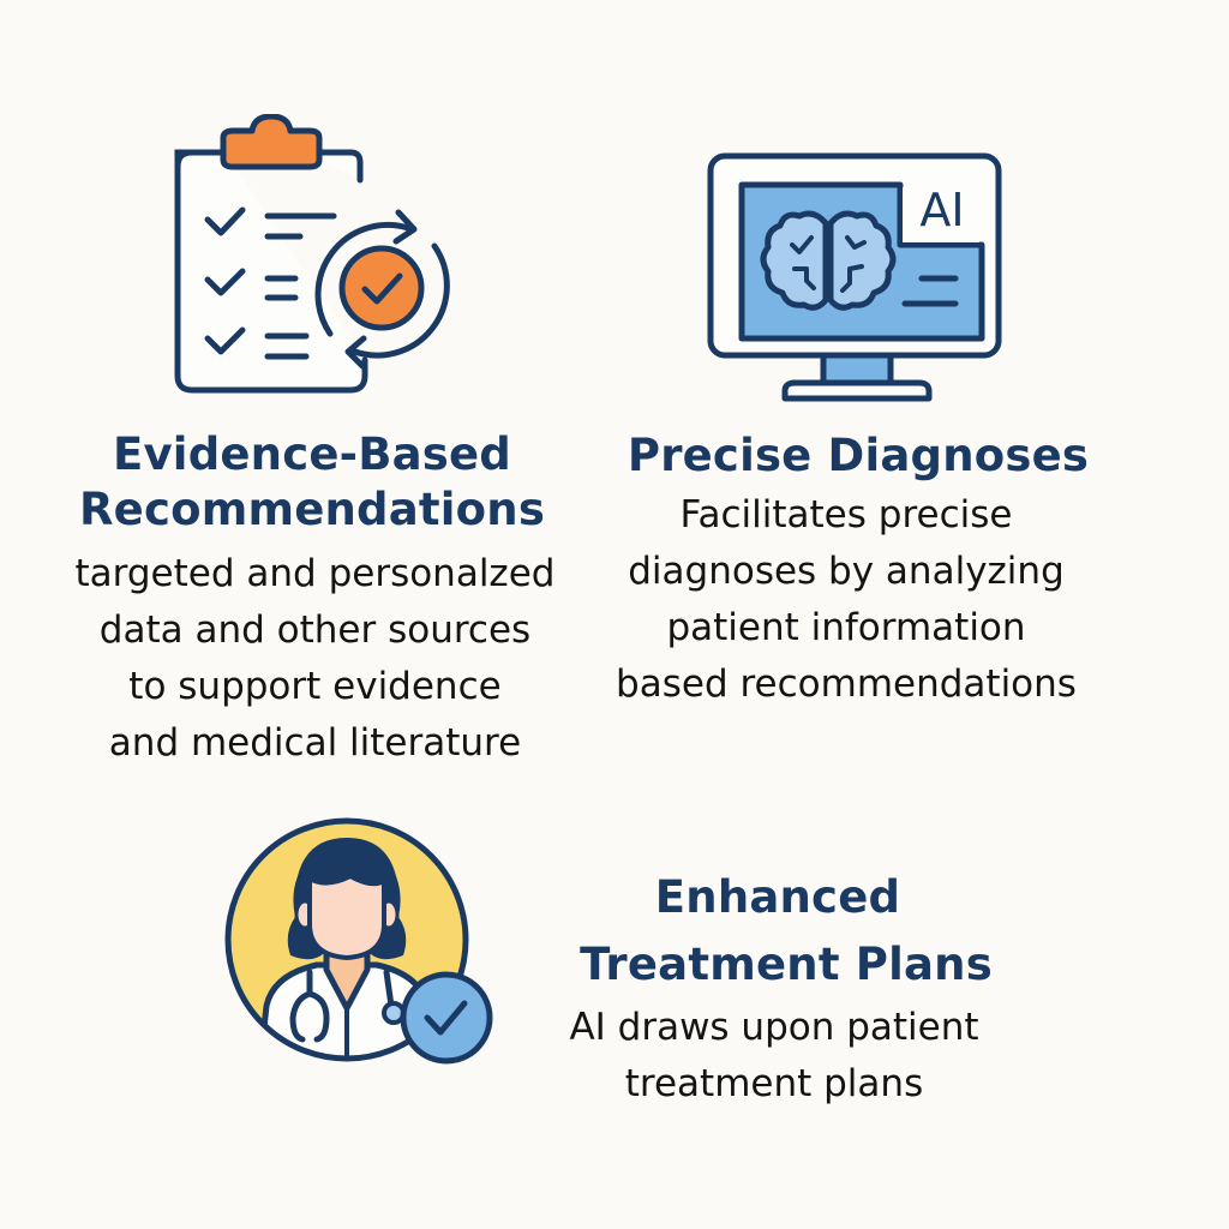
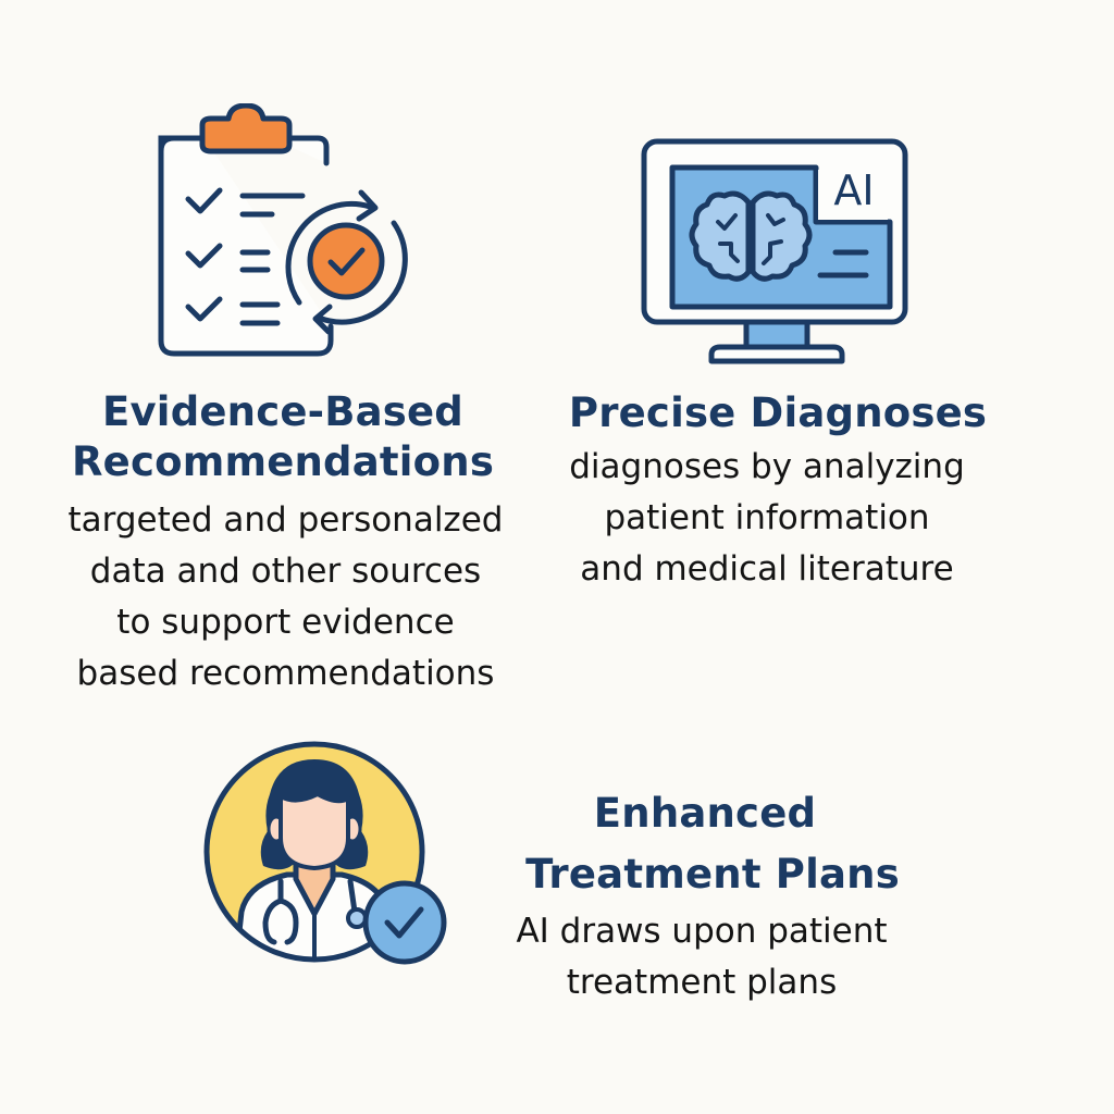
  Evidence-Based
  Recommendations
  targeted and personalzed
  data and other sources
  to support evidence
- and medical literature
+ based recommendations
  AI
  Precise Diagnoses
- Facilitates precise
  diagnoses by analyzing
  patient information
- based recommendations
+ and medical literature
  Enhanced
  Treatment Plans
  AI draws upon patient
  treatment plans
